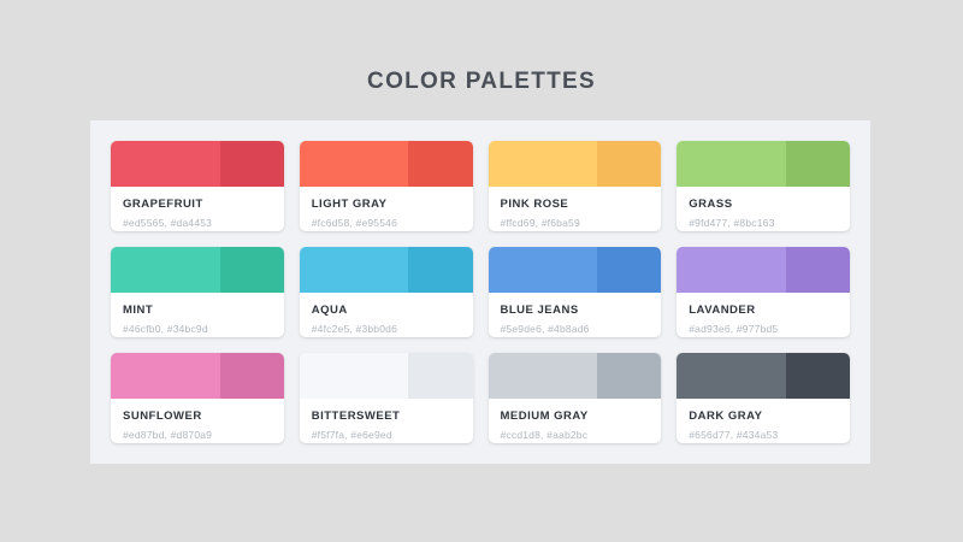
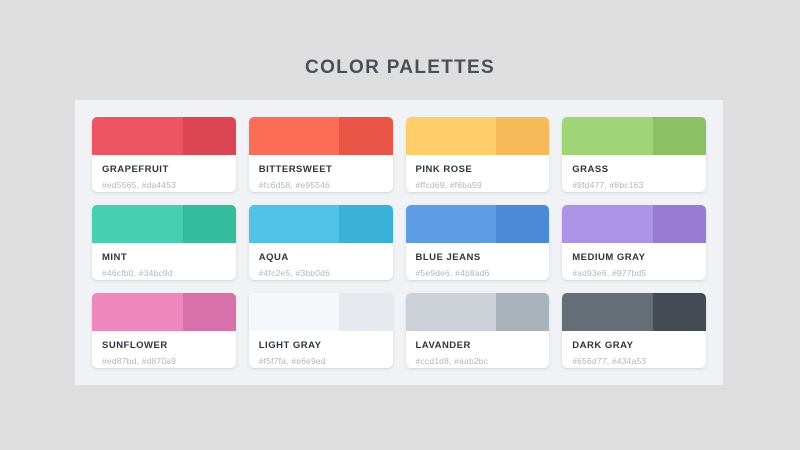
  COLOR PALETTES
  GRAPEFRUIT
  #ed5565, #da4453
- LIGHT GRAY
+ BITTERSWEET
  #fc6d58, #e95546
  PINK ROSE
  #ffcd69, #f6ba59
  GRASS
  #9fd477, #8bc163
  MINT
  #46cfb0, #34bc9d
  AQUA
  #4fc2e5, #3bb0d6
  BLUE JEANS
  #5e9de6, #4b8ad6
- LAVANDER
+ MEDIUM GRAY
  #ad93e6, #977bd5
  SUNFLOWER
  #ed87bd, #d870a9
- BITTERSWEET
+ LIGHT GRAY
  #f5f7fa, #e6e9ed
- MEDIUM GRAY
+ LAVANDER
  #ccd1d8, #aab2bc
  DARK GRAY
  #656d77, #434a53
